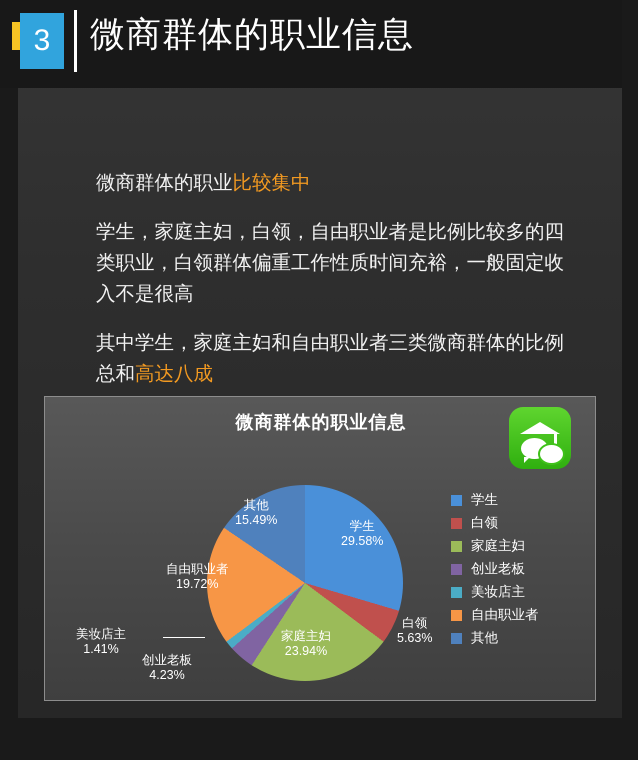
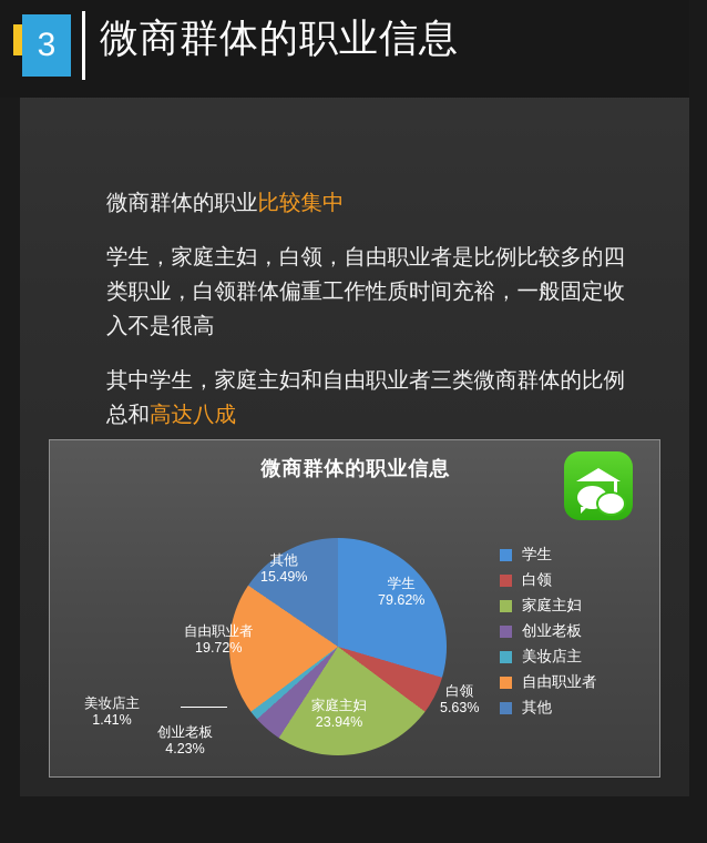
  3
  微商群体的职业信息
  微商群体的职业比较集中
  学生，家庭主妇，白领，自由职业者是比例比较多的四类职业，白领群体偏重工作性质时间充裕，一般固定收入不是很高
  其中学生，家庭主妇和自由职业者三类微商群体的比例总和高达八成
  微商群体的职业信息
  学生
- 29.58%
+ 79.62%
  白领
  5.63%
  家庭主妇
  23.94%
  创业老板
  4.23%
  美妆店主
  1.41%
  自由职业者
  19.72%
  其他
  15.49%
  学生
  白领
  家庭主妇
  创业老板
  美妆店主
  自由职业者
  其他
